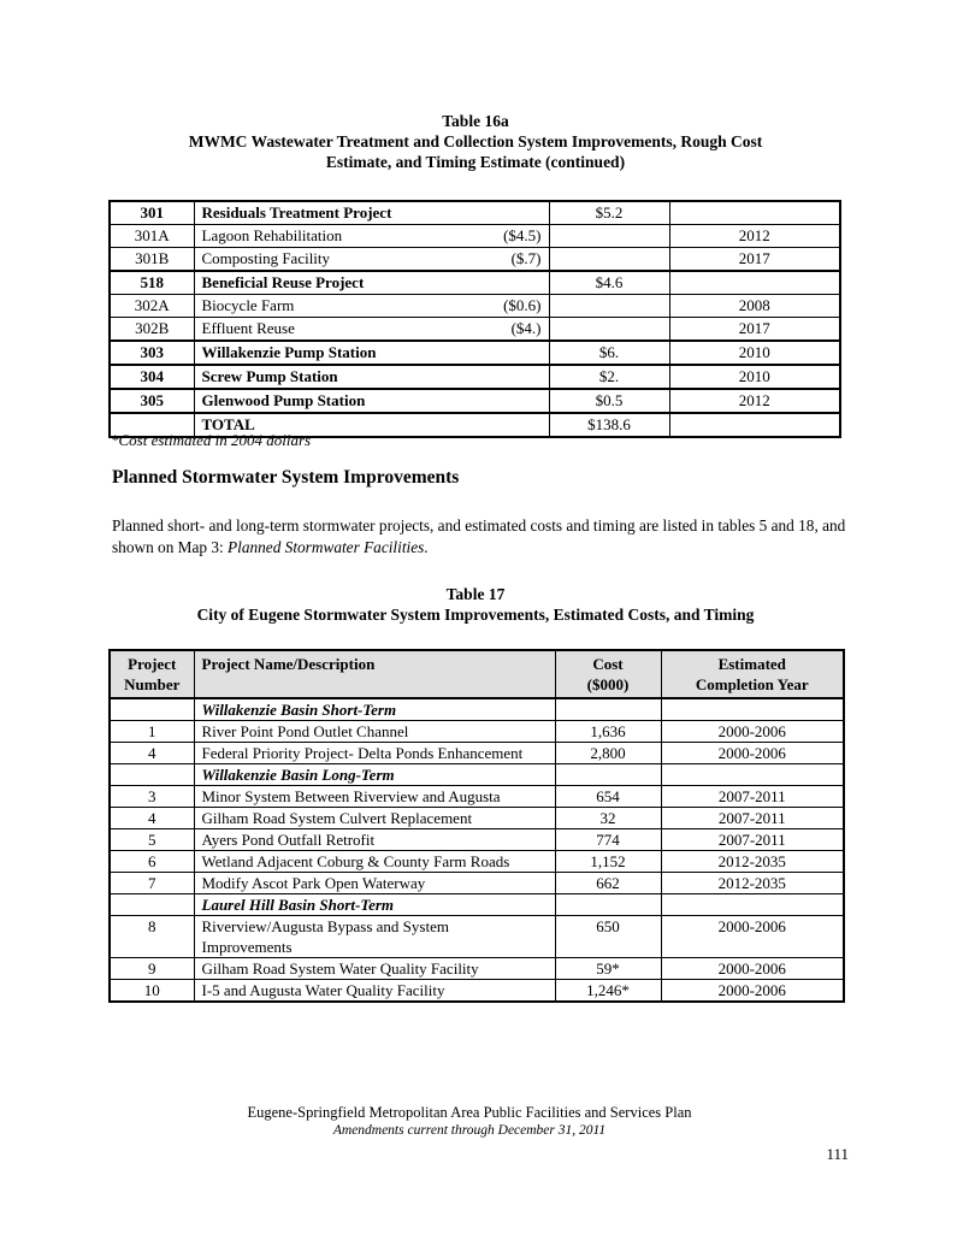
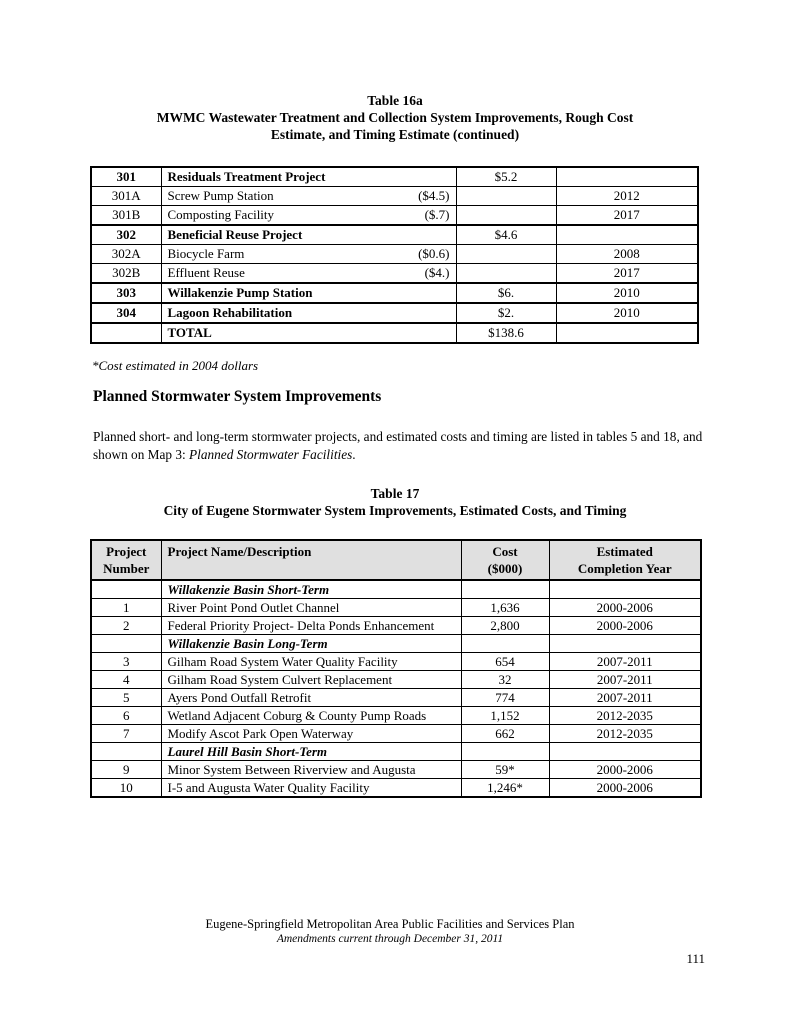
  Table 16a
  MWMC Wastewater Treatment and Collection System Improvements, Rough Cost
  Estimate, and Timing Estimate (continued)
  301	Residuals Treatment Project	$5.2
- 301A	Lagoon Rehabilitation ($4.5)		2012
+ 301A	Screw Pump Station ($4.5)		2012
  301B	Composting Facility ($.7)		2017
- 518	Beneficial Reuse Project	$4.6
+ 302	Beneficial Reuse Project	$4.6
  302A	Biocycle Farm ($0.6)		2008
  302B	Effluent Reuse ($4.)		2017
  303	Willakenzie Pump Station	$6.	2010
- 304	Screw Pump Station	$2.	2010
+ 304	Lagoon Rehabilitation	$2.	2010
- 305	Glenwood Pump Station	$0.5	2012
  	TOTAL	$138.6
  *Cost estimated in 2004 dollars
  Planned Stormwater System Improvements
  Planned short- and long-term stormwater projects, and estimated costs and timing are listed in tables 5 and 18, and shown on Map 3: Planned Stormwater Facilities.
  Table 17
  City of Eugene Stormwater System Improvements, Estimated Costs, and Timing
  Project Number	Project Name/Description	Cost ($000)	Estimated Completion Year
  	Willakenzie Basin Short-Term
  1	River Point Pond Outlet Channel	1,636	2000-2006
- 4	Federal Priority Project- Delta Ponds Enhancement	2,800	2000-2006
+ 2	Federal Priority Project- Delta Ponds Enhancement	2,800	2000-2006
  	Willakenzie Basin Long-Term
- 3	Minor System Between Riverview and Augusta	654	2007-2011
+ 3	Gilham Road System Water Quality Facility	654	2007-2011
  4	Gilham Road System Culvert Replacement	32	2007-2011
  5	Ayers Pond Outfall Retrofit	774	2007-2011
- 6	Wetland Adjacent Coburg & County Farm Roads	1,152	2012-2035
+ 6	Wetland Adjacent Coburg & County Pump Roads	1,152	2012-2035
  7	Modify Ascot Park Open Waterway	662	2012-2035
  	Laurel Hill Basin Short-Term
- 8	Riverview/Augusta Bypass and System Improvements	650	2000-2006
- 9	Gilham Road System Water Quality Facility	59*	2000-2006
+ 9	Minor System Between Riverview and Augusta	59*	2000-2006
  10	I-5 and Augusta Water Quality Facility	1,246*	2000-2006
  Eugene-Springfield Metropolitan Area Public Facilities and Services Plan
  Amendments current through December 31, 2011
  111
